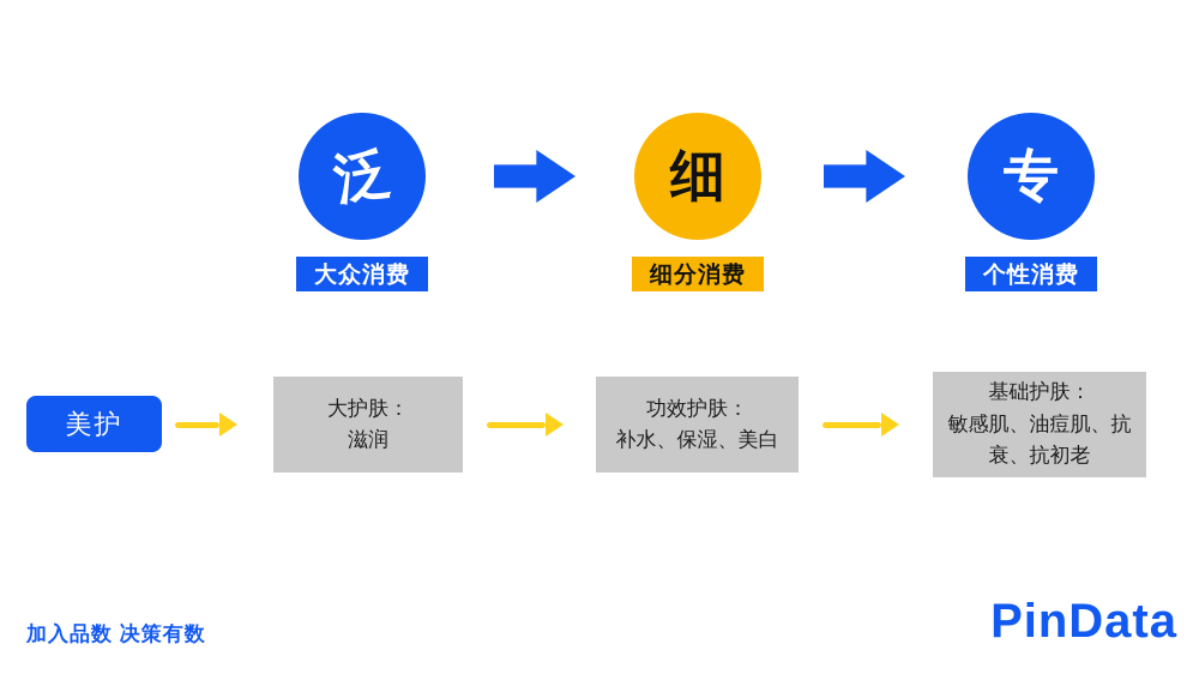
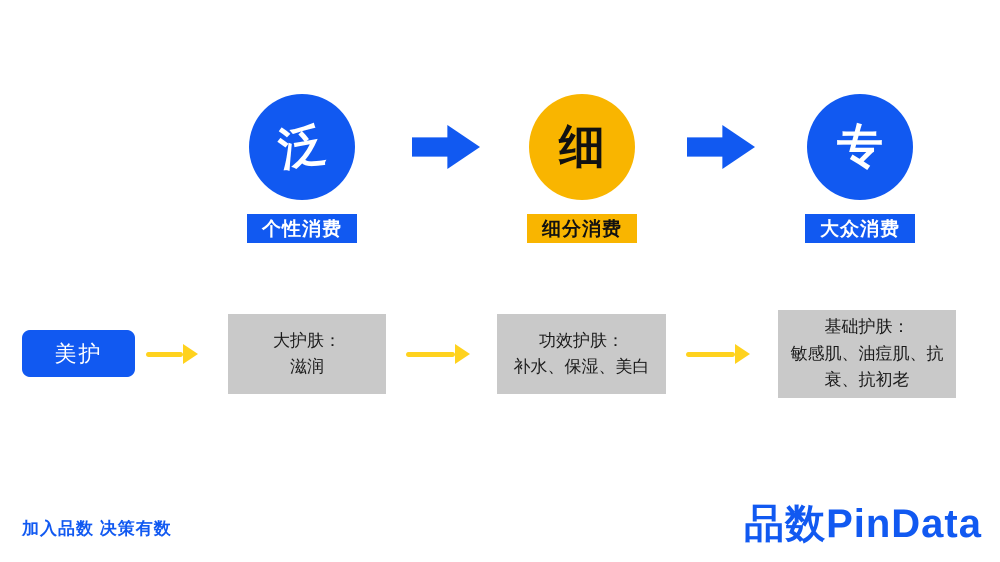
  细
  专
- 大众消费
+ 个性消费
  细分消费
- 个性消费
+ 大众消费
  美护
  大护肤：
  滋润
  功效护肤：
  补水、保湿、美白
  基础护肤：
  敏感肌、油痘肌、抗衰、抗初老
  加入品数 决策有数
+ 品数
  PinData
